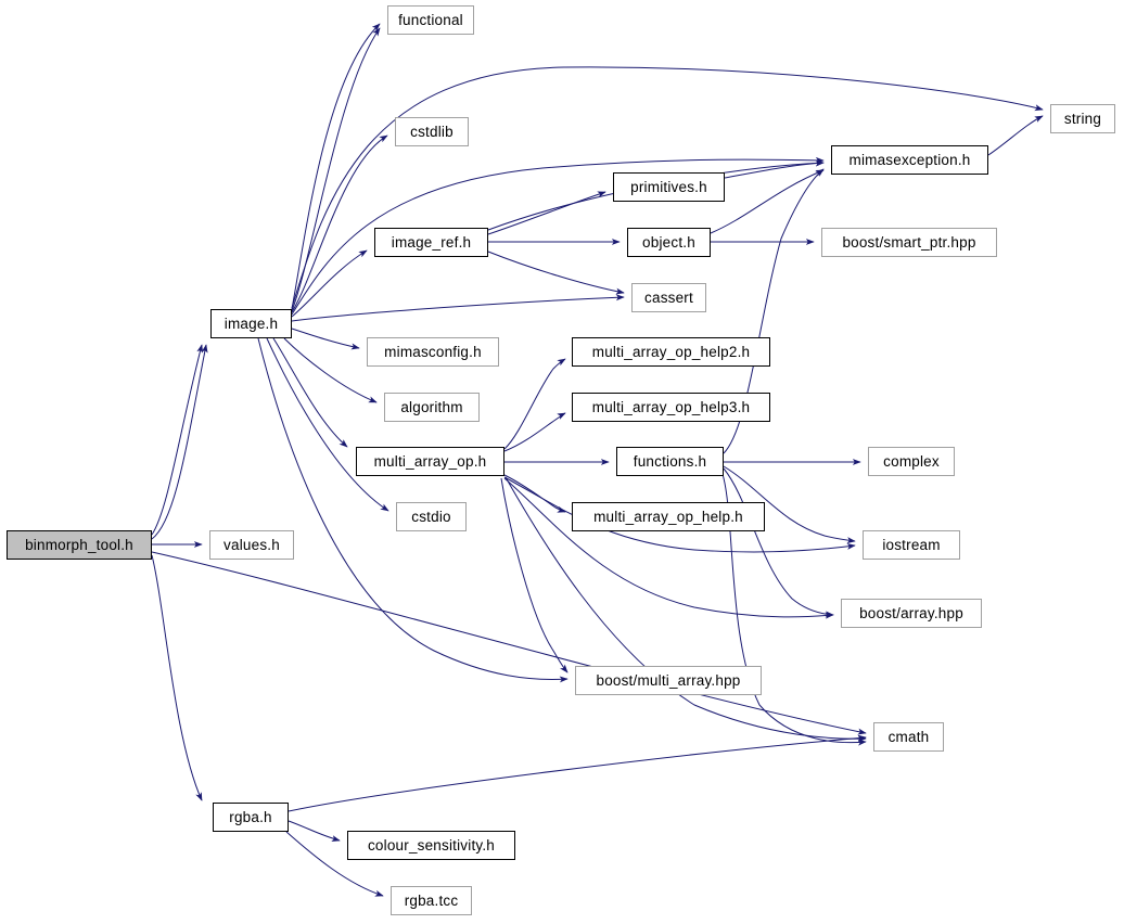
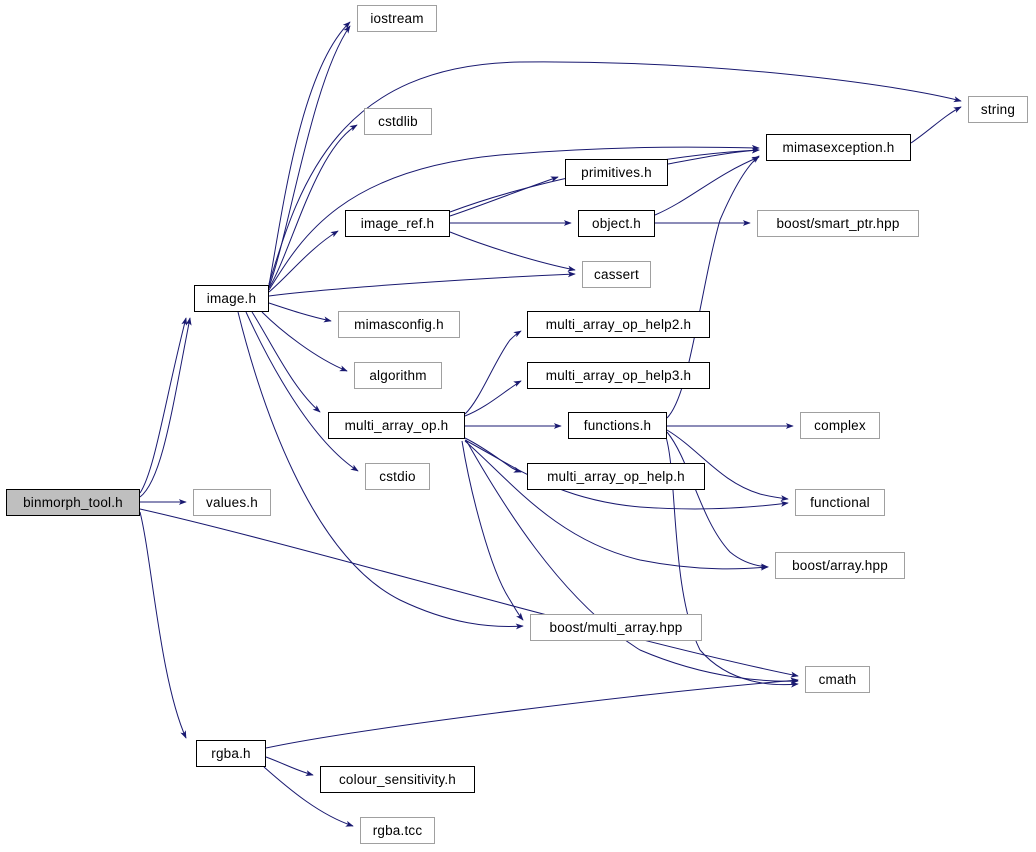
  binmorph_tool.h
  values.h
  image.h
  rgba.h
- functional
+ iostream
  cstdlib
  image_ref.h
  cassert
  mimasconfig.h
  algorithm
  multi_array_op.h
  cstdio
  primitives.h
  object.h
  mimasexception.h
  boost/smart_ptr.hpp
  string
  multi_array_op_help2.h
  multi_array_op_help3.h
  functions.h
  multi_array_op_help.h
  complex
- iostream
+ functional
  boost/array.hpp
  boost/multi_array.hpp
  cmath
  colour_sensitivity.h
  rgba.tcc
